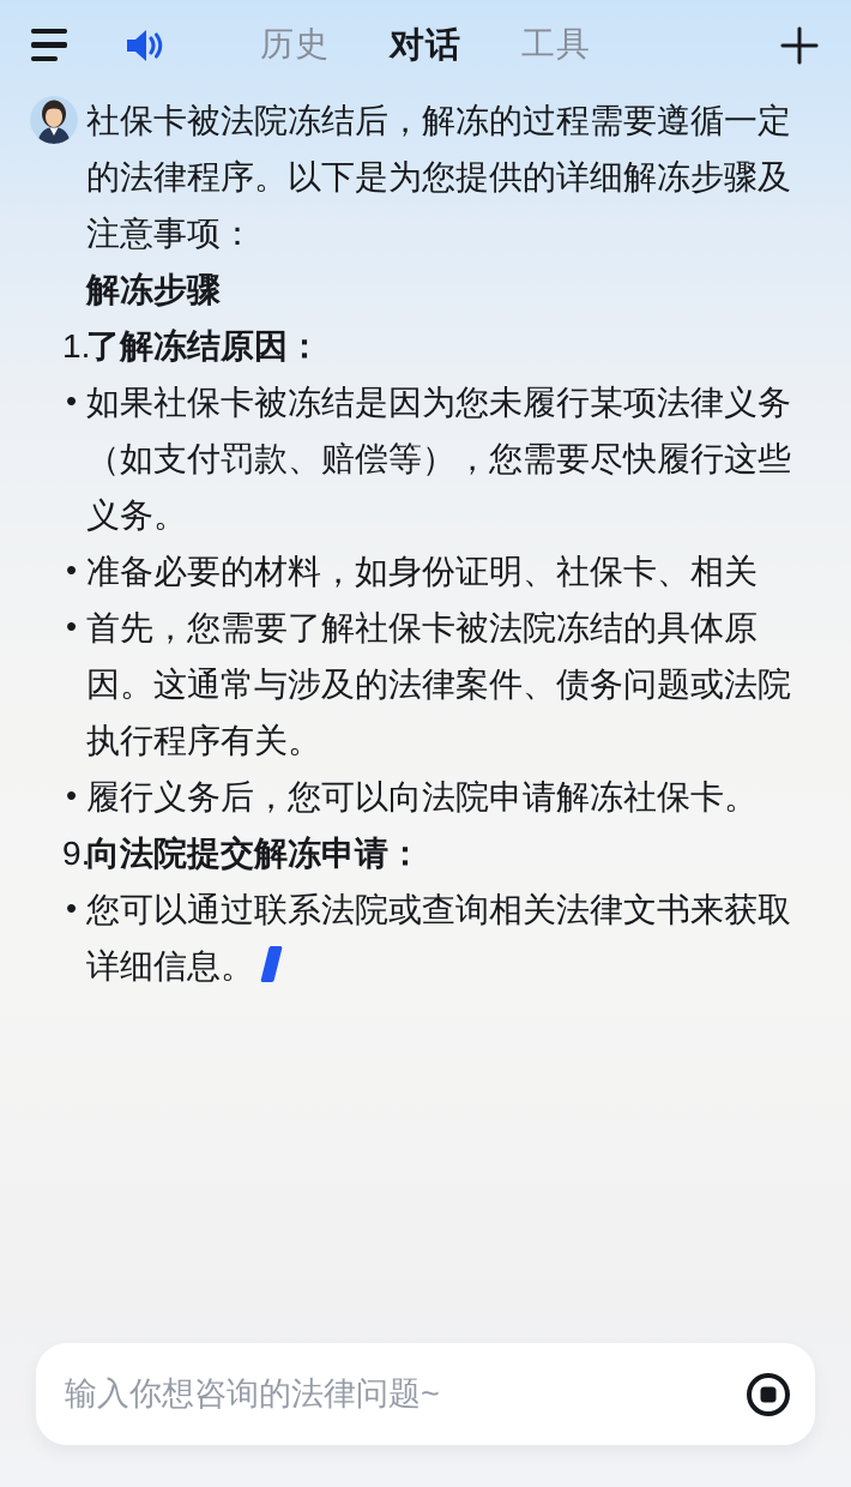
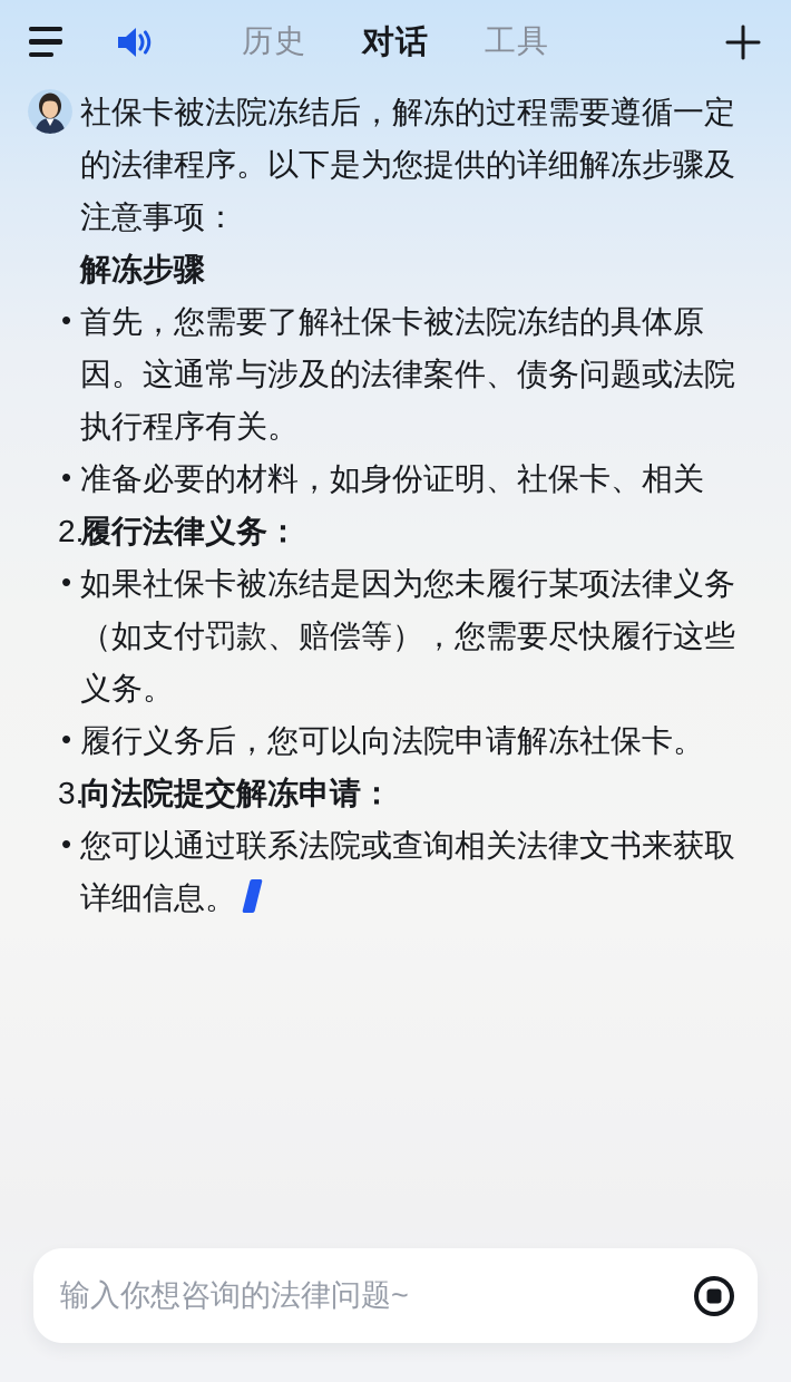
  历史
  对话
  工具
  社保卡被法院冻结后，解冻的过程需要遵循一定的法律程序。以下是为您提供的详细解冻步骤及注意事项：
  解冻步骤
- 1.
- 了解冻结原因：
  •
- 如果社保卡被冻结是因为您未履行某项法律义务（如支付罚款、赔偿等），您需要尽快履行这些义务。
+ 首先，您需要了解社保卡被法院冻结的具体原因。这通常与涉及的法律案件、债务问题或法院执行程序有关。
  •
  准备必要的材料，如身份证明、社保卡、相关
+ 2.
+ 履行法律义务：
  •
- 首先，您需要了解社保卡被法院冻结的具体原因。这通常与涉及的法律案件、债务问题或法院执行程序有关。
+ 如果社保卡被冻结是因为您未履行某项法律义务（如支付罚款、赔偿等），您需要尽快履行这些义务。
  •
  履行义务后，您可以向法院申请解冻社保卡。
- 9.
+ 3.
  向法院提交解冻申请：
  •
  您可以通过联系法院或查询相关法律文书来获取详细信息。
  输入你想咨询的法律问题~
